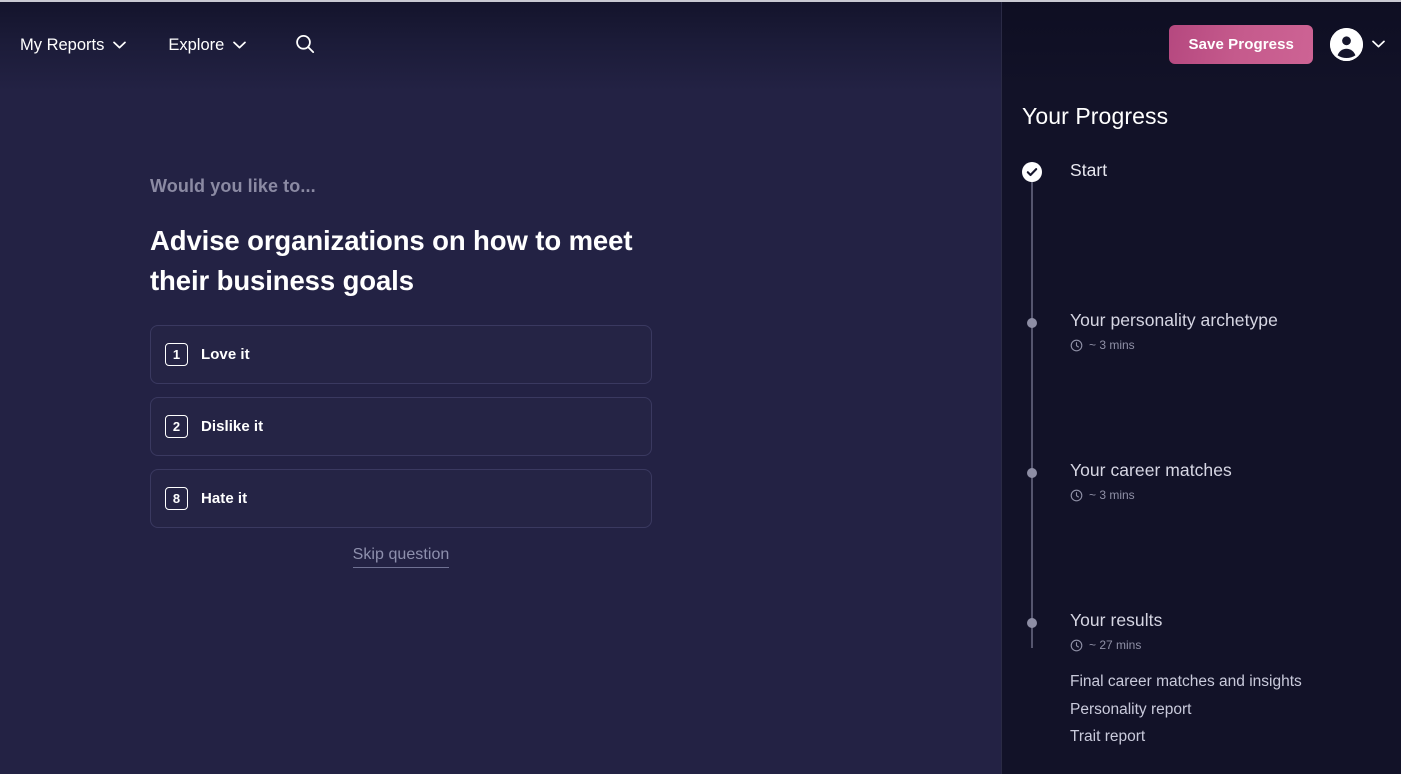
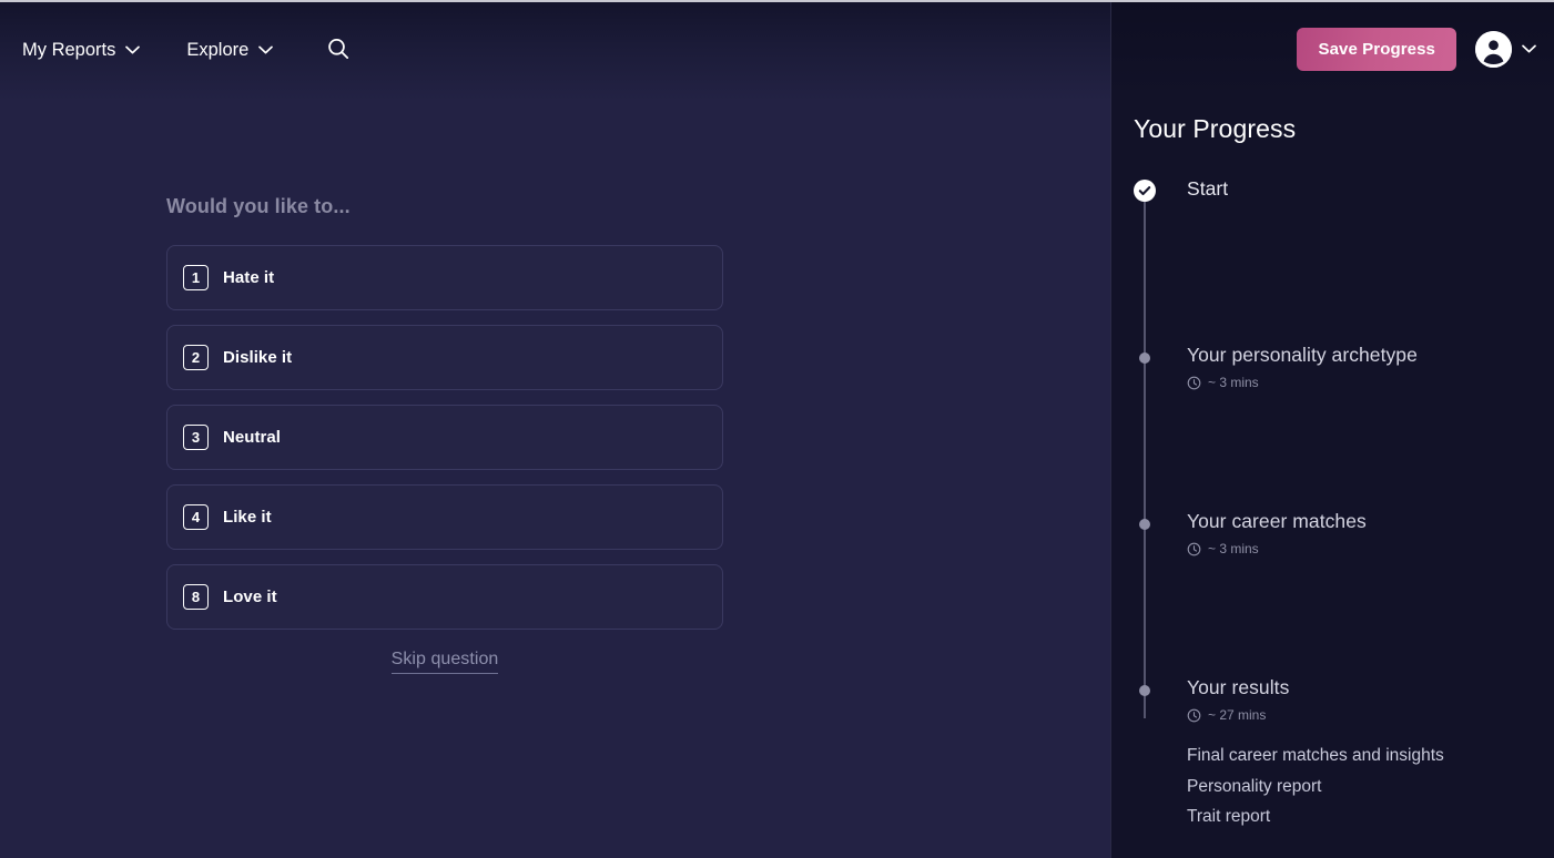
  My Reports
  Explore
  Would you like to...
- Advise organizations on how to meet their business goals
  1
- Love it
+ Hate it
  2
  Dislike it
+ 3
+ Neutral
+ 4
+ Like it
  8
- Hate it
+ Love it
  Skip question
  Save Progress
  Your Progress
  Start
  Your personality archetype
  ~ 3 mins
  Your career matches
  ~ 3 mins
  Your results
  ~ 27 mins
  Final career matches and insights
  Personality report
  Trait report
